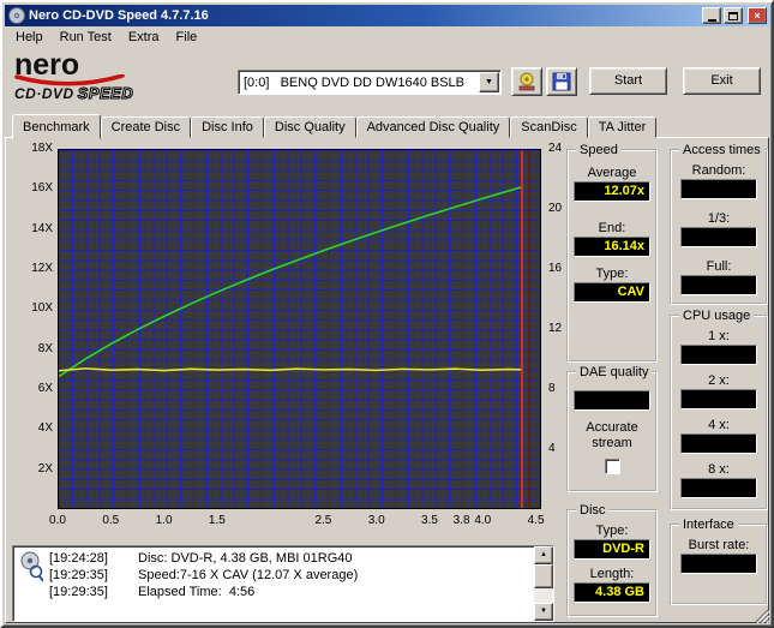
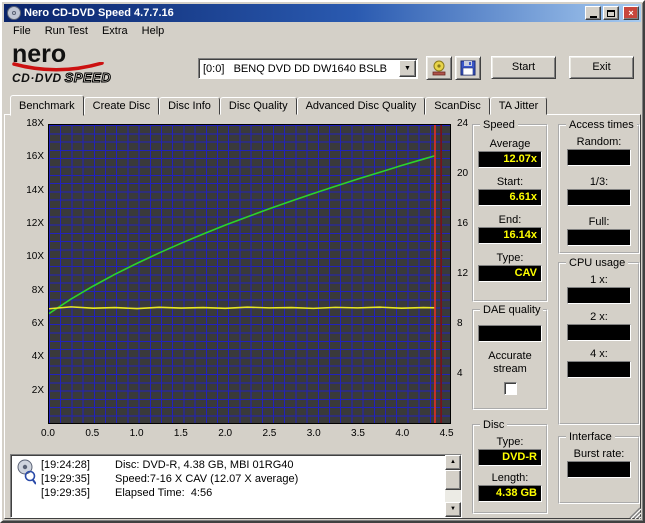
  Nero CD-DVD Speed 4.7.7.16
  ×
- Help
+ File
  Run Test
  Extra
- File
+ Help
  nero
  CD·DVD SPEED
  [0:0] BENQ DVD DD DW1640 BSLB
  Start
  Exit
  Benchmark
  Create Disc
  Disc Info
  Disc Quality
  Advanced Disc Quality
  ScanDisc
  TA Jitter
  18X
  16X
  14X
  12X
  10X
  8X
  6X
  4X
  2X
  24
  20
  16
  12
  8
  4
  0.0
  0.5
  1.0
  1.5
- 3.8
+ 2.0
  2.5
  3.0
  3.5
  4.0
  4.5
  Speed
  Average
  12.07x
+ Start:
+ 6.61x
  End:
  16.14x
  Type:
  CAV
  DAE quality
  Accurate stream
  Disc
  Type:
  DVD-R
  Length:
  4.38 GB
  Access times
  Random:
  1/3:
  Full:
  CPU usage
  1 x:
  2 x:
  4 x:
- 8 x:
  Interface
  Burst rate:
  [19:24:28]
  Disc: DVD-R, 4.38 GB, MBI 01RG40
  [19:29:35]
  Speed:7-16 X CAV (12.07 X average)
  [19:29:35]
  Elapsed Time: 4:56
